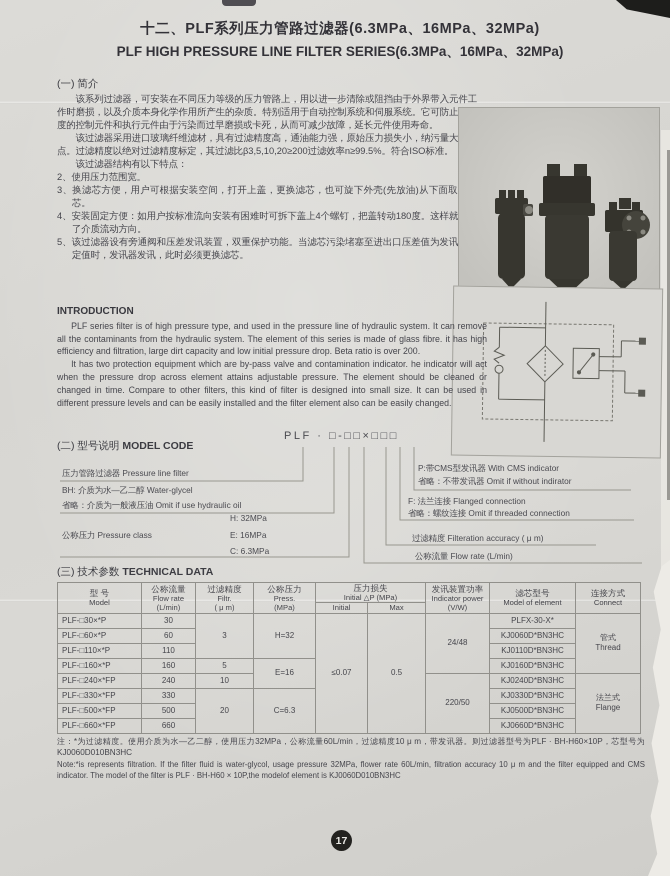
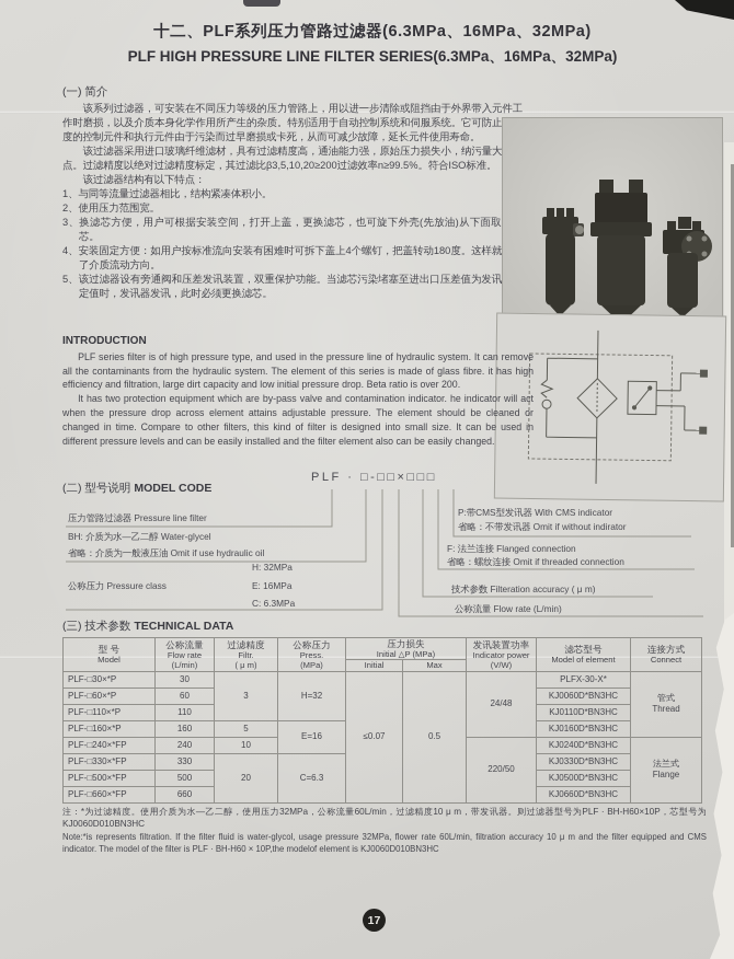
  十二、PLF系列压力管路过滤器(6.3MPa、16MPa、32MPa)
  PLF HIGH PRESSURE LINE FILTER SERIES(6.3MPa、16MPa、32MPa)
  (一) 简介
  该系列过滤器，可安装在不同压力等级的压力管路上，用以进一步清除或阻挡由于外界带入元件工作时磨损，以及介质本身化学作用所产生的杂质。特别适用于自动控制系统和伺服系统。它可防止度的控制元件和执行元件由于污染而过早磨损或卡死，从而可减少故障，延长元件使用寿命。
  该过滤器采用进口玻璃纤维滤材，具有过滤精度高，通油能力强，原始压力损失小，纳污量大点。过滤精度以绝对过滤精度标定，其过滤比β3,5,10,20≥200过滤效率n≥99.5%。符合ISO标准。
  该过滤器结构有以下特点：
+ 1、与同等流量过滤器相比，结构紧凑体积小。
  2、使用压力范围宽。
  3、换滤芯方便，用户可根据安装空间，打开上盖，更换滤芯，也可旋下外壳(先放油)从下面取芯。
  4、安装固定方便：如用户按标准流向安装有困难时可拆下盖上4个螺钉，把盖转动180度。这样就了介质流动方向。
  5、该过滤器设有旁通阀和压差发讯装置，双重保护功能。当滤芯污染堵塞至进出口压差值为发讯定值时，发讯器发讯，此时必须更换滤芯。
  INTRODUCTION
  PLF series filter is of high pressure type, and used in the pressure line of hydraulic system. It can remove all the contaminants from the hydraulic system. The element of this series is made of glass fibre. it has high efficiency and filtration, large dirt capacity and low initial pressure drop. Beta ratio is over 200.
  It has two protection equipment which are by-pass valve and contamination indicator. he indicator will act when the pressure drop across element attains adjustable pressure. The element should be cleaned or changed in time. Compare to other filters, this kind of filter is designed into small size. It can be used in different pressure levels and can be easily installed and the filter element also can be easily changed.
  (二) 型号说明 MODEL CODE
  PLF · □-□□×□□□
  P:带CMS型发讯器 With CMS indicator
  省略：不带发讯器 Omit if without indirator
  F: 法兰连接 Flanged connection
  省略：螺纹连接 Omit if threaded connection
- 过滤精度 Filteration accuracy ( μ m)
+ 技术参数 Filteration accuracy ( μ m)
  公称流量 Flow rate (L/min)
  压力管路过滤器 Pressure line filter
  BH: 介质为水—乙二醇 Water-glycel
  省略：介质为一般液压油 Omit if use hydraulic oil
  公称压力 Pressure class
  H: 32MPa
  E: 16MPa
  C: 6.3MPa
  (三) 技术参数 TECHNICAL DATA
  型 号 Model	公称流量 Flow rate (L/min)	过滤精度 Filtr. ( μ m)	公称压力 Press. (MPa)	压力损失 Initial △P (MPa)	发讯装置功率 Indicator power (V/W)	滤芯型号 Model of element	连接方式 Connect
  Initial	Max
  PLF-□30×*P	30	3	H=32	≤0.07	0.5	24/48	PLFX-30-X*	管式 Thread
  PLF-□60×*P	60	KJ0060D*BN3HC
  PLF-□110×*P	110	KJ0110D*BN3HC
  PLF-□160×*P	160	5	E=16	KJ0160D*BN3HC
  PLF-□240×*FP	240	10	220/50	KJ0240D*BN3HC	法兰式 Flange
  PLF-□330×*FP	330	20	C=6.3	KJ0330D*BN3HC
  PLF-□500×*FP	500	KJ0500D*BN3HC
  PLF-□660×*FP	660	KJ0660D*BN3HC
  注：*为过滤精度。使用介质为水—乙二醇，使用压力32MPa，公称流量60L/min，过滤精度10 μ m，带发讯器。则过滤器型号为PLF · BH-H60×10P，芯型号为KJ0060D010BN3HC
  Note:*is represents filtration. If the filter fluid is water-glycol, usage pressure 32MPa, flower rate 60L/min, filtration accuracy 10 μ m and the filter equipped and CMS indicator. The model of the filter is PLF · BH-H60 × 10P,the modelof element is KJ0060D010BN3HC
  17
